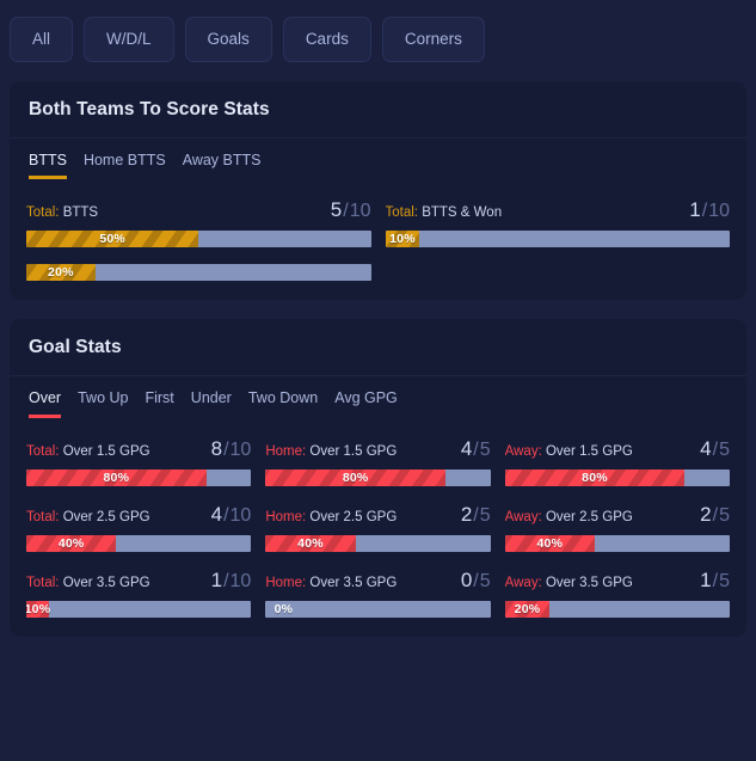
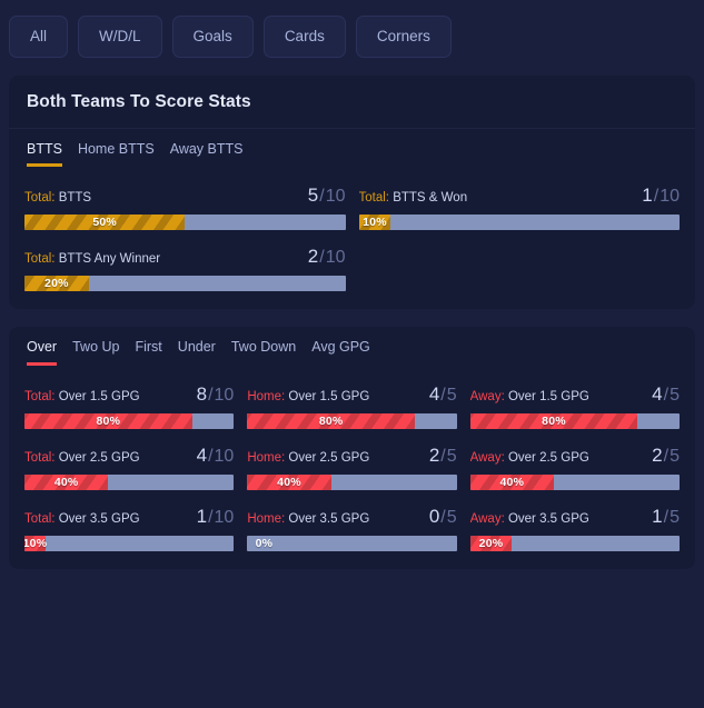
  All
  W/D/L
  Goals
  Cards
  Corners
  Both Teams To Score Stats
  BTTS
  Home BTTS
  Away BTTS
  Total: BTTS
  5/10
  50%
  Total: BTTS & Won
  1/10
  10%
+ Total: BTTS Any Winner
+ 2/10
  20%
- Goal Stats
  Over
  Two Up
  First
  Under
  Two Down
  Avg GPG
  Total: Over 1.5 GPG
  8/10
  80%
  Home: Over 1.5 GPG
  4/5
  80%
  Away: Over 1.5 GPG
  4/5
  80%
  Total: Over 2.5 GPG
  4/10
  40%
  Home: Over 2.5 GPG
  2/5
  40%
  Away: Over 2.5 GPG
  2/5
  40%
  Total: Over 3.5 GPG
  1/10
  10%
  Home: Over 3.5 GPG
  0/5
  0%
  Away: Over 3.5 GPG
  1/5
  20%
